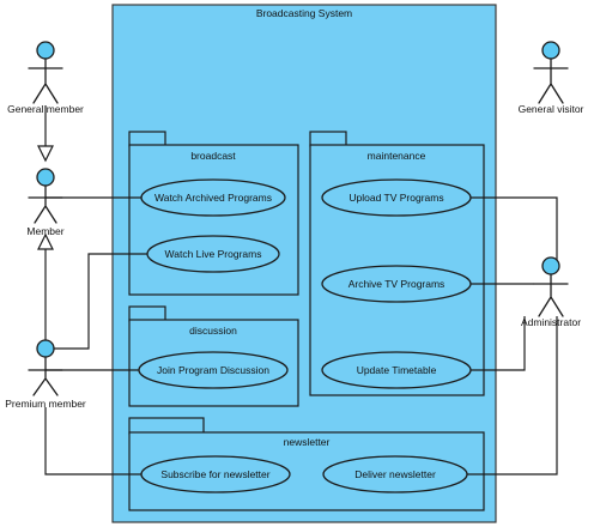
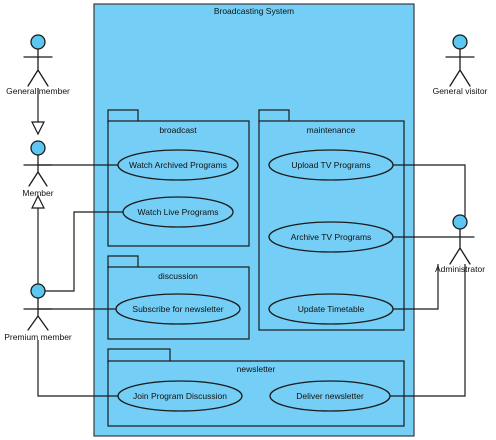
  Broadcasting System
  broadcast
  Watch Archived Programs
  Watch Live Programs
  maintenance
  Upload TV Programs
  Archive TV Programs
  Update Timetable
  discussion
- Join Program Discussion
+ Subscribe for newsletter
  newsletter
- Subscribe for newsletter
+ Join Program Discussion
  Deliver newsletter
  General member
  Member
  Premium member
  General visitor
  Administrator
